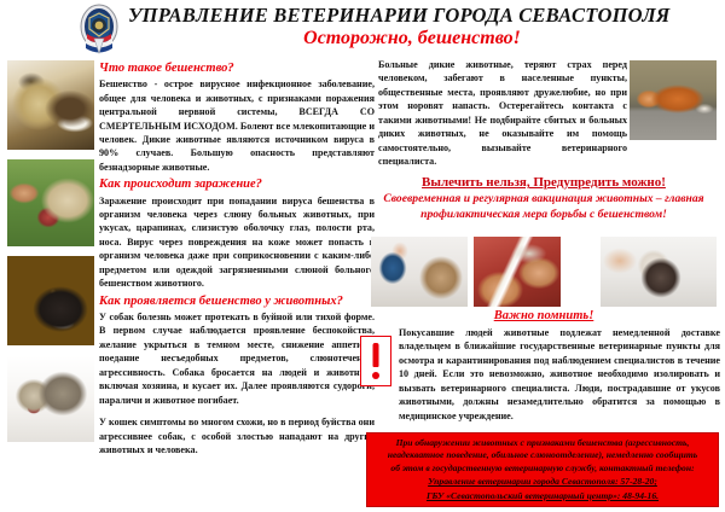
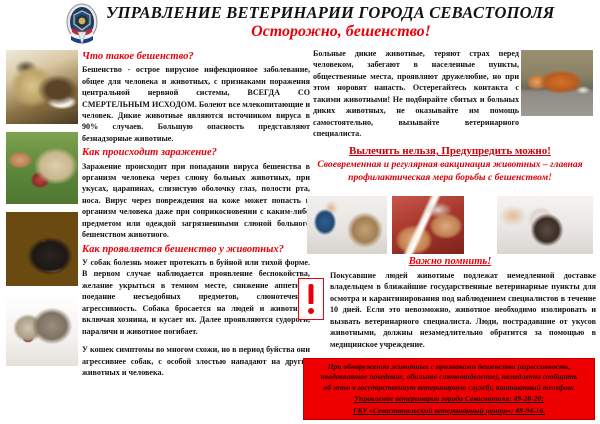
  УПРАВЛЕНИЕ ВЕТЕРИНАРИИ ГОРОДА СЕВАСТОПОЛЯ
  Осторожно, бешенство!
  Что такое бешенство?
  Бешенство - острое вирусное инфекционное заболевание, общее для человека и животных, с признаками поражения центральной нервной системы, ВСЕГДА СО СМЕРТЕЛЬНЫМ ИСХОДОМ. Болеют все млекопитающие и человек. Дикие животные являются источником вируса в 90% случаев. Большую опасность представляют безнадзорные животные.
  Как происходит заражение?
  Заражение происходит при попадании вируса бешенства в организм человека через слюну больных животных, при укусах, царапинах, слизистую оболочку глаз, полости рта, носа. Вирус через повреждения на коже может попасть организм человека даже при соприкосновении с каким-либ предметом или одеждой загрязненными слюной больног бешенством животного.
  Как проявляется бешенство у животных?
  У собак болезнь может протекать в буйной или тихой форме. В первом случае наблюдается проявление беспокойства, желание укрыться в темном месте, снижение аппет поедание несъедобных предметов, слюнотече агрессивность. Собака бросается на людей и животн включая хозяина, и кусает их. Далее проявляются судор параличи и животное погибает.
  У кошек симптомы во многом схожи, но в период буйства они агрессивнее собак, с особой злостью нападают на друг животных и человека.
  Больные дикие животные, теряют страх перед человеком, забегают в населенные пункты, общественные места, проявляют дружелюбие, но при этом норовят напасть. Остерегайтесь контакта с такими животными! Не подбирайте сбитых и больных диких животных, не оказывайте им помощь самостоятельно, вызывайте ветеринарного специалиста.
  Вылечить нельзя, Предупредить можно!
  Своевременная и регулярная вакцинация животных – главная профилактическая мера борьбы с бешенством!
  Важно помнить!
  Покусавшие людей животные подлежат немедленной доставке владельцем в ближайшие государственные ветеринарные пункты для осмотра и карантинирования под наблюдением специалистов в течение 10 дней. Если это невозможно, животное необходимо изолировать и вызвать ветеринарного специалиста. Люди, пострадавшие от укусов животными, должны незамедлительно обратится за помощью в медицинское учреждение.
  При обнаружении животных с признаками бешенства (агрессивность,
  неадекватное поведение, обильное слюноотделение), немедленно сообщить
  об этом в государственную ветеринарную службу, контактный телефон:
- Управление ветеринарии города Севастополя: 57-28-20;
+ Управление ветеринарии города Севастополя: 49-28-20;
  ГБУ «Севастопольский ветеринарный центр»: 48-94-16.
